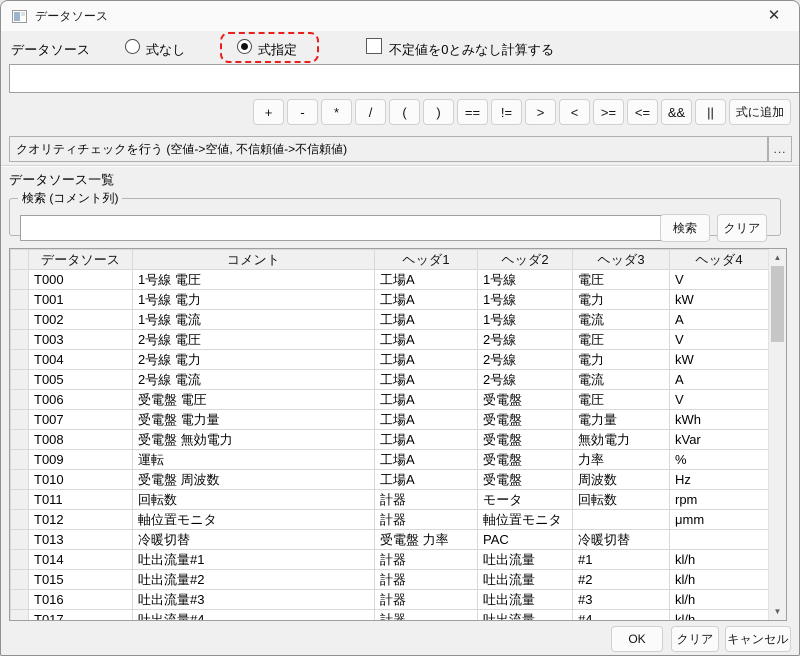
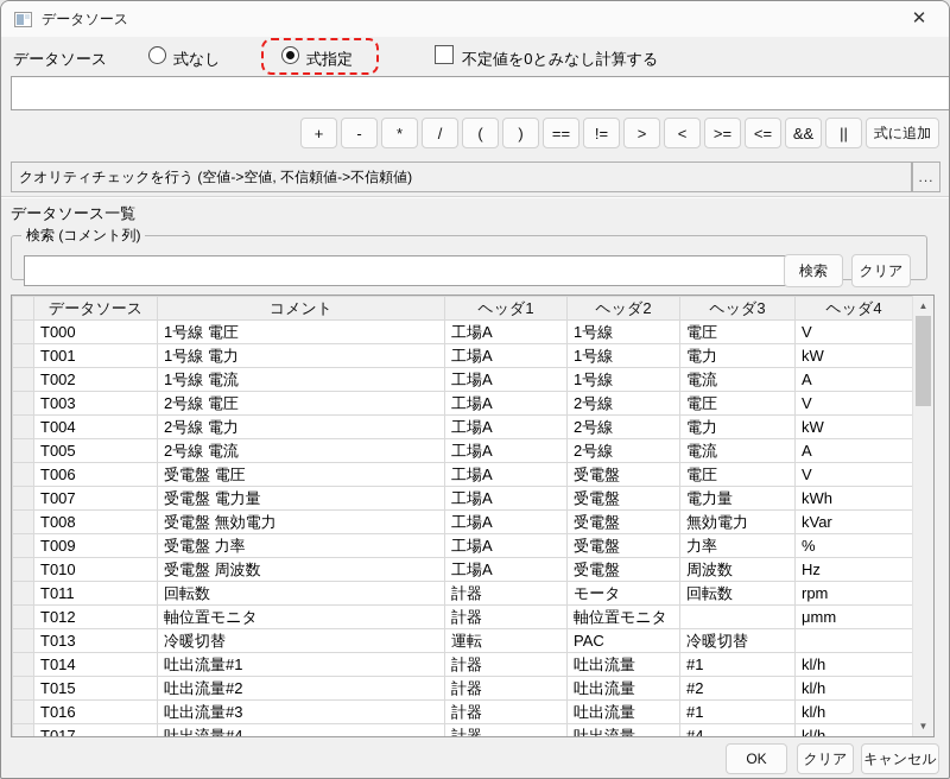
  データソース
  ✕
  データソース
  式なし
  式指定
  不定値を0とみなし計算する
  +
  -
  *
  /
  (
  )
  ==
  !=
  >
  <
  >=
  <=
  &&
  ||
  式に追加
  クオリティチェックを行う (空値->空値, 不信頼値->不信頼値)
  ...
  データソース一覧
  検索 (コメント列)
  検索
  クリア
  	データソース	コメント	ヘッダ1	ヘッダ2	ヘッダ3	ヘッダ4
  	T000	1号線 電圧	工場A	1号線	電圧	V
  	T001	1号線 電力	工場A	1号線	電力	kW
  	T002	1号線 電流	工場A	1号線	電流	A
  	T003	2号線 電圧	工場A	2号線	電圧	V
  	T004	2号線 電力	工場A	2号線	電力	kW
  	T005	2号線 電流	工場A	2号線	電流	A
  	T006	受電盤 電圧	工場A	受電盤	電圧	V
  	T007	受電盤 電力量	工場A	受電盤	電力量	kWh
  	T008	受電盤 無効電力	工場A	受電盤	無効電力	kVar
- 	T009	運転	工場A	受電盤	力率	%
+ 	T009	受電盤 力率	工場A	受電盤	力率	%
  	T010	受電盤 周波数	工場A	受電盤	周波数	Hz
  	T011	回転数	計器	モータ	回転数	rpm
  	T012	軸位置モニタ	計器	軸位置モニタ		μmm
- 	T013	冷暖切替	受電盤 力率	PAC	冷暖切替
+ 	T013	冷暖切替	運転	PAC	冷暖切替
  	T014	吐出流量#1	計器	吐出流量	#1	kl/h
  	T015	吐出流量#2	計器	吐出流量	#2	kl/h
- 	T016	吐出流量#3	計器	吐出流量	#3	kl/h
+ 	T016	吐出流量#3	計器	吐出流量	#1	kl/h
  	T017	吐出流量#4	計器	吐出流量	#4	kl/h
  ▲
  ▼
  OK
  クリア
  キャンセル
